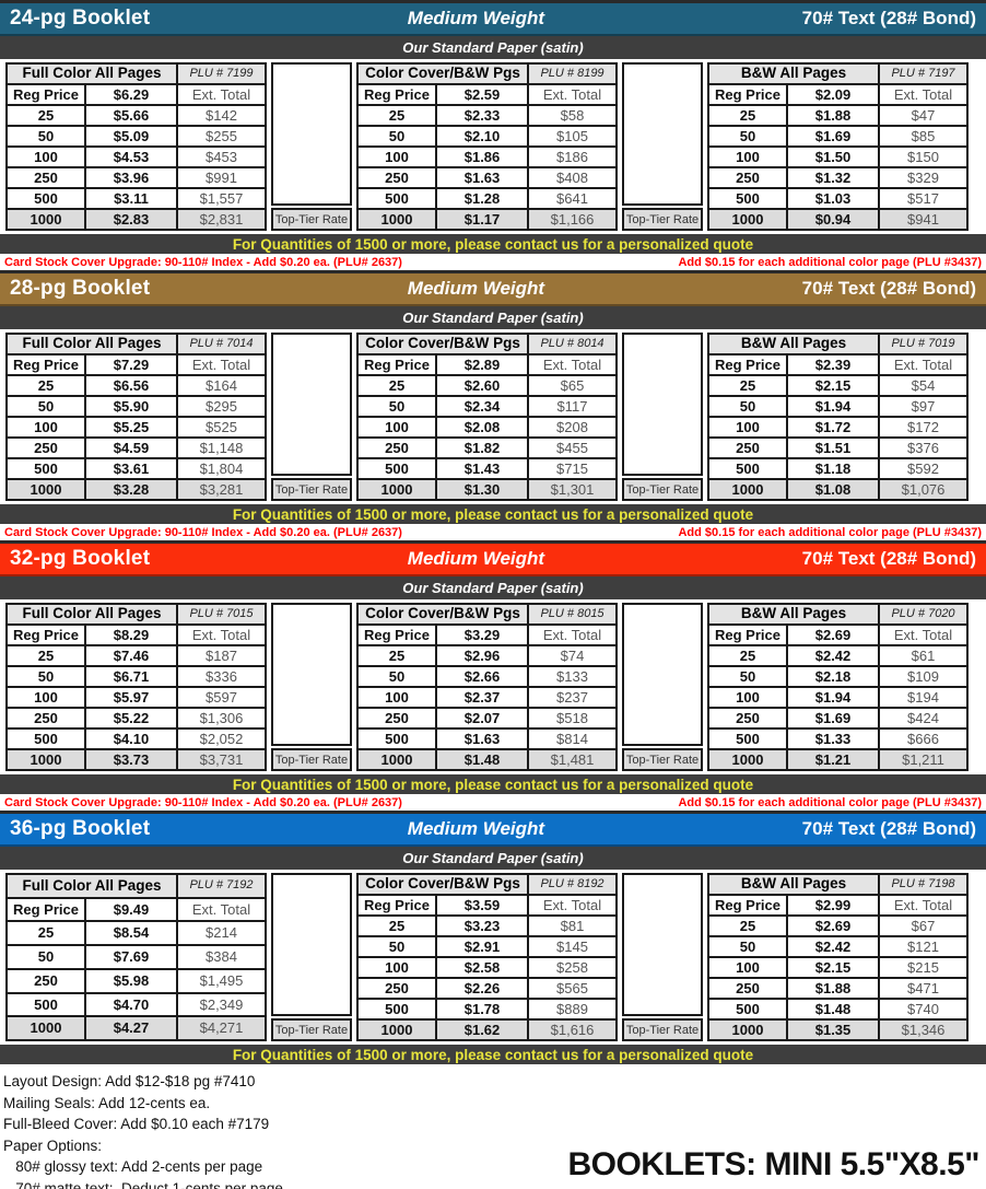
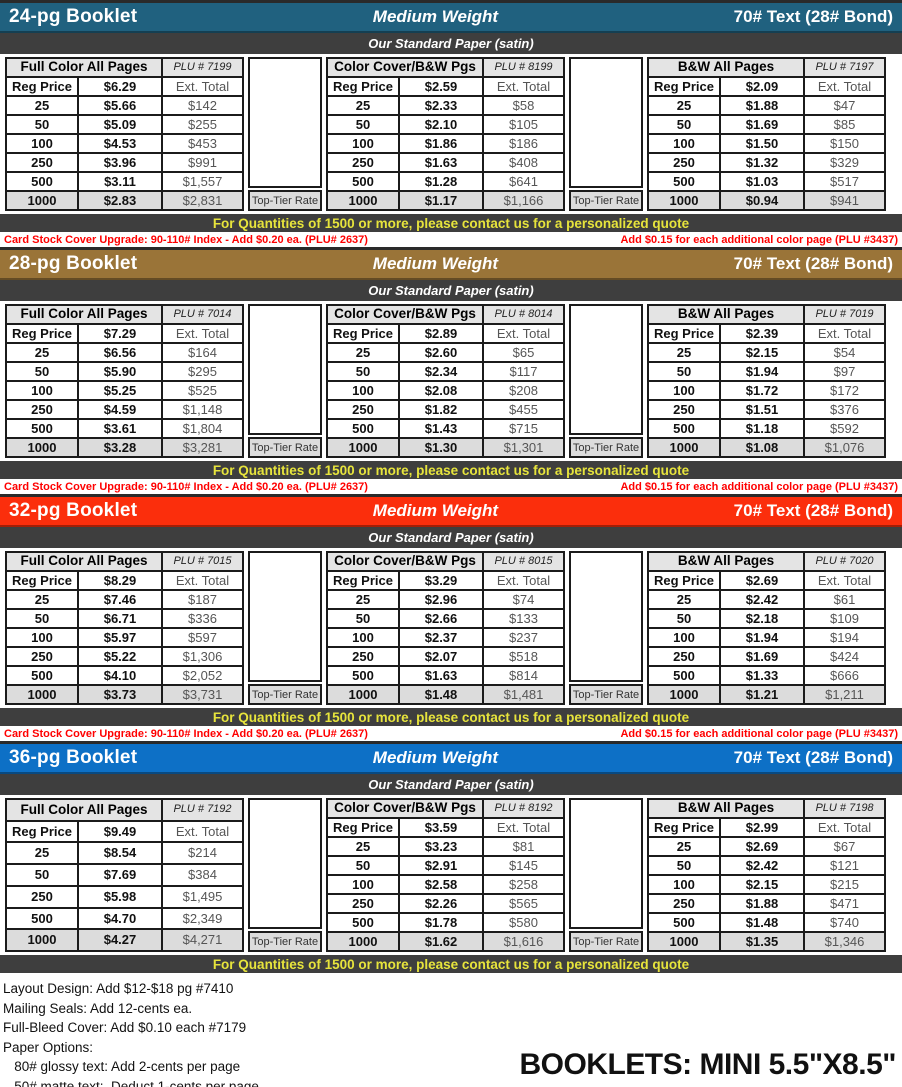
  24-pg Booklet
  Medium Weight
  70# Text (28# Bond)
  Our Standard Paper (satin)
  Full Color All Pages	PLU # 7199
  Reg Price	$6.29	Ext. Total
  25	$5.66	$142
  50	$5.09	$255
  100	$4.53	$453
  250	$3.96	$991
  500	$3.11	$1,557
  1000	$2.83	$2,831
  Top-Tier Rate
  Color Cover/B&W Pgs	PLU # 8199
  Reg Price	$2.59	Ext. Total
  25	$2.33	$58
  50	$2.10	$105
  100	$1.86	$186
  250	$1.63	$408
  500	$1.28	$641
  1000	$1.17	$1,166
  Top-Tier Rate
  B&W All Pages	PLU # 7197
  Reg Price	$2.09	Ext. Total
  25	$1.88	$47
  50	$1.69	$85
  100	$1.50	$150
  250	$1.32	$329
  500	$1.03	$517
  1000	$0.94	$941
  For Quantities of 1500 or more, please contact us for a personalized quote
  Card Stock Cover Upgrade: 90-110# Index - Add $0.20 ea. (PLU# 2637)
  Add $0.15 for each additional color page (PLU #3437)
  28-pg Booklet
  Medium Weight
  70# Text (28# Bond)
  Our Standard Paper (satin)
  Full Color All Pages	PLU # 7014
  Reg Price	$7.29	Ext. Total
  25	$6.56	$164
  50	$5.90	$295
  100	$5.25	$525
  250	$4.59	$1,148
  500	$3.61	$1,804
  1000	$3.28	$3,281
  Top-Tier Rate
  Color Cover/B&W Pgs	PLU # 8014
  Reg Price	$2.89	Ext. Total
  25	$2.60	$65
  50	$2.34	$117
  100	$2.08	$208
  250	$1.82	$455
  500	$1.43	$715
  1000	$1.30	$1,301
  Top-Tier Rate
  B&W All Pages	PLU # 7019
  Reg Price	$2.39	Ext. Total
  25	$2.15	$54
  50	$1.94	$97
  100	$1.72	$172
  250	$1.51	$376
  500	$1.18	$592
  1000	$1.08	$1,076
  For Quantities of 1500 or more, please contact us for a personalized quote
  Card Stock Cover Upgrade: 90-110# Index - Add $0.20 ea. (PLU# 2637)
  Add $0.15 for each additional color page (PLU #3437)
  32-pg Booklet
  Medium Weight
  70# Text (28# Bond)
  Our Standard Paper (satin)
  Full Color All Pages	PLU # 7015
  Reg Price	$8.29	Ext. Total
  25	$7.46	$187
  50	$6.71	$336
  100	$5.97	$597
  250	$5.22	$1,306
  500	$4.10	$2,052
  1000	$3.73	$3,731
  Top-Tier Rate
  Color Cover/B&W Pgs	PLU # 8015
  Reg Price	$3.29	Ext. Total
  25	$2.96	$74
  50	$2.66	$133
  100	$2.37	$237
  250	$2.07	$518
  500	$1.63	$814
  1000	$1.48	$1,481
  Top-Tier Rate
  B&W All Pages	PLU # 7020
  Reg Price	$2.69	Ext. Total
  25	$2.42	$61
  50	$2.18	$109
  100	$1.94	$194
  250	$1.69	$424
  500	$1.33	$666
  1000	$1.21	$1,211
  For Quantities of 1500 or more, please contact us for a personalized quote
  Card Stock Cover Upgrade: 90-110# Index - Add $0.20 ea. (PLU# 2637)
  Add $0.15 for each additional color page (PLU #3437)
  36-pg Booklet
  Medium Weight
  70# Text (28# Bond)
  Our Standard Paper (satin)
  Full Color All Pages	PLU # 7192
  Reg Price	$9.49	Ext. Total
  25	$8.54	$214
  50	$7.69	$384
  250	$5.98	$1,495
  500	$4.70	$2,349
  1000	$4.27	$4,271
  Top-Tier Rate
  Color Cover/B&W Pgs	PLU # 8192
  Reg Price	$3.59	Ext. Total
  25	$3.23	$81
  50	$2.91	$145
  100	$2.58	$258
  250	$2.26	$565
- 500	$1.78	$889
+ 500	$1.78	$580
  1000	$1.62	$1,616
  Top-Tier Rate
  B&W All Pages	PLU # 7198
  Reg Price	$2.99	Ext. Total
  25	$2.69	$67
  50	$2.42	$121
  100	$2.15	$215
  250	$1.88	$471
  500	$1.48	$740
  1000	$1.35	$1,346
  For Quantities of 1500 or more, please contact us for a personalized quote
  Layout Design: Add $12-$18 pg #7410
  Mailing Seals: Add 12-cents ea.
  Full-Bleed Cover: Add $0.10 each #7179
  Paper Options:
  80# glossy text: Add 2-cents per page
- 70# matte text: Deduct 1-cents per page
+ 50# matte text: Deduct 1-cents per page
  BOOKLETS: MINI 5.5"X8.5"
